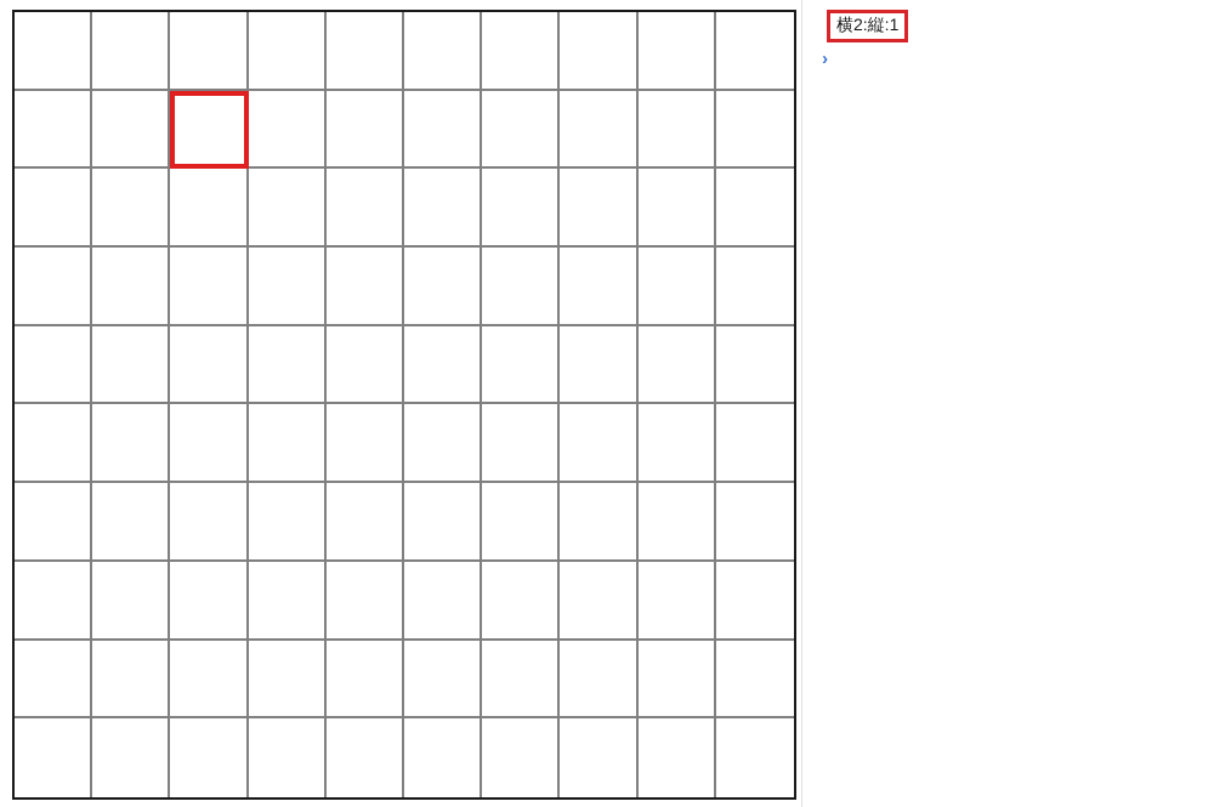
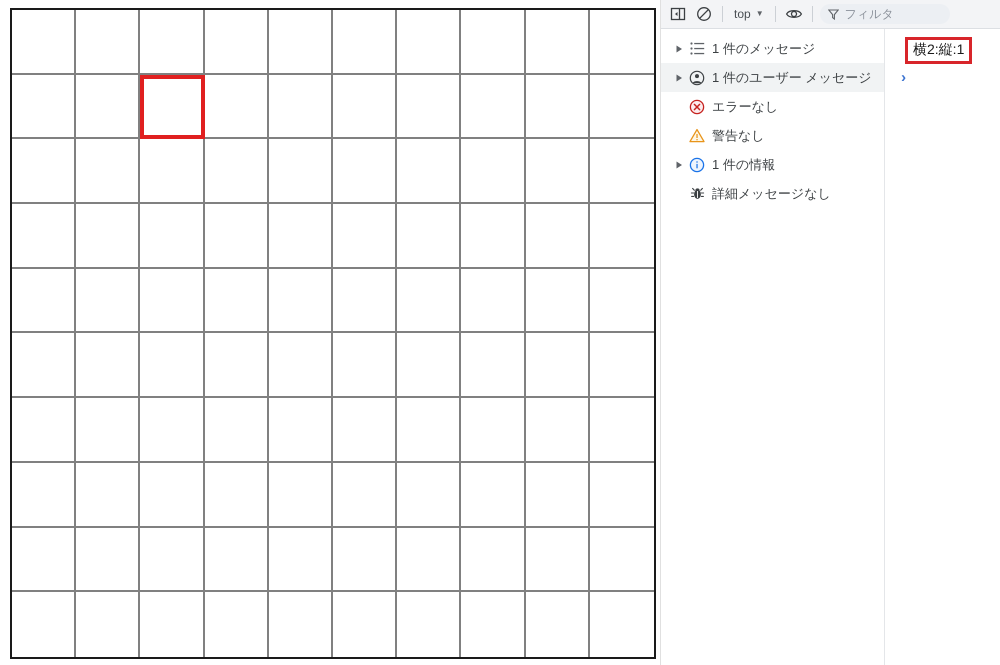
+ top
+ ▼
+ フィルタ
+ 1 件のメッセージ
+ 1 件のユーザー メッセージ
+ エラーなし
+ 警告なし
+ 1 件の情報
+ 詳細メッセージなし
  横2:縦:1
  ›
